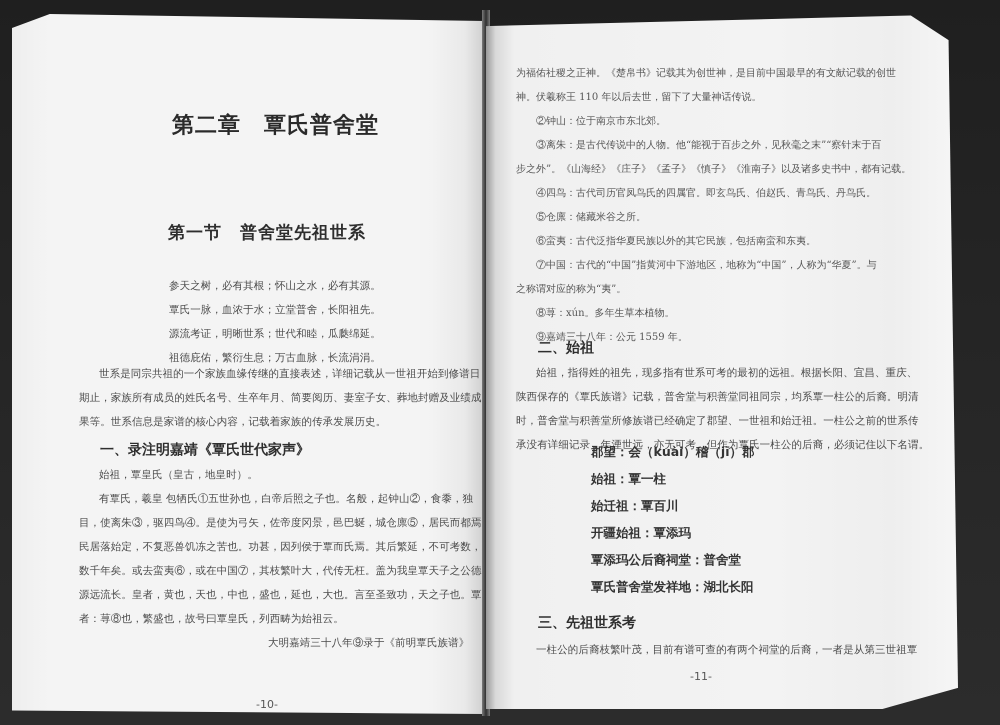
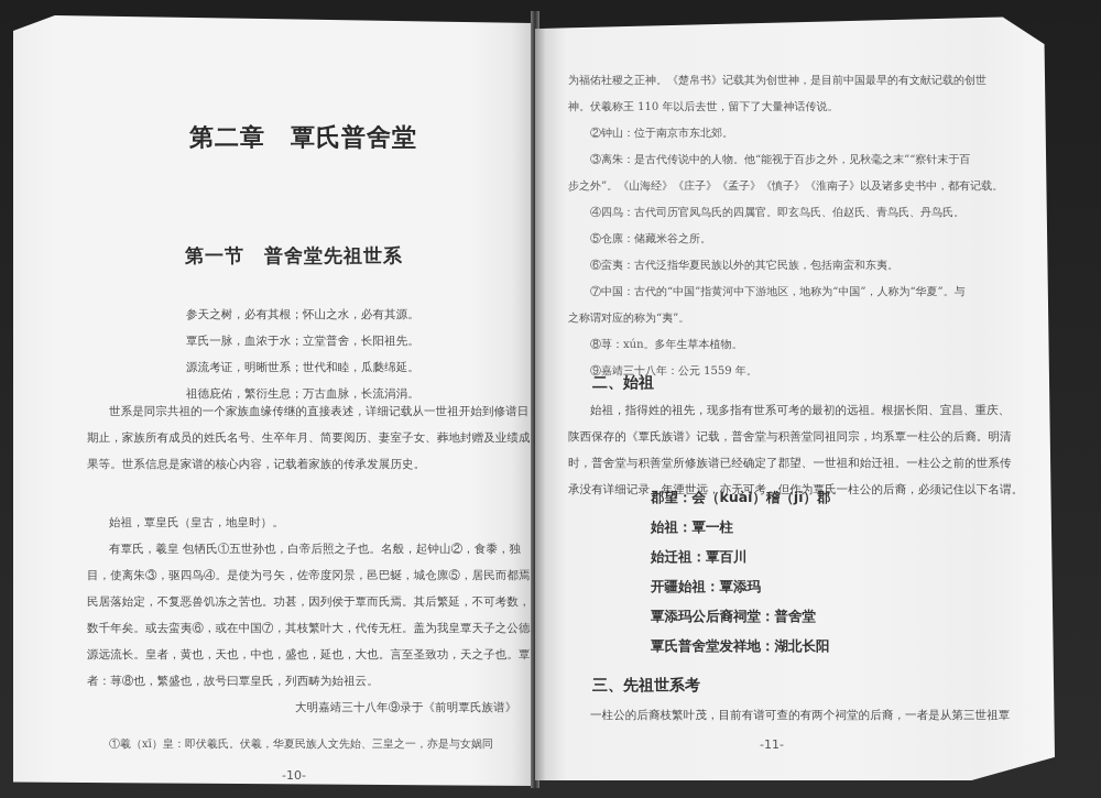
  第二章 覃氏普舍堂
  第一节 普舍堂先祖世系
  参天之树，必有其根；怀山之水，必有其源。
  覃氏一脉，血浓于水；立堂普舍，长阳祖先。
  源流考证，明晰世系；世代和睦，瓜瓞绵延。
  祖德庇佑，繁衍生息；万古血脉，长流涓涓。
  世系是同宗共祖的一个家族血缘传继的直接表述，详细记载从一世祖开始到修谱日
  期止，家族所有成员的姓氏名号、生卒年月、简要阅历、妻室子女、葬地封赠及业绩成
  果等。世系信息是家谱的核心内容，记载着家族的传承发展历史。
- 一、录注明嘉靖《覃氏世代家声》
  始祖，覃皇氏（皇古，地皇时）。
  有覃氏，羲皇 包牺氏①五世孙也，白帝后照之子也。名般，起钟山②，食黍，独
  目，使离朱③，驱四鸟④。是使为弓矢，佐帝度冈景，邑巴蜒，城仓廪⑤，居民而都焉
  民居落始定，不复恶兽饥冻之苦也。功甚，因列侯于覃而氏焉。其后繁延，不可考数，
  数千年矣。或去蛮夷⑥，或在中国⑦，其枝繁叶大，代传无枉。盖为我皇覃天子之公德
  源远流长。皇者，黄也，天也，中也，盛也，延也，大也。言至圣致功，天之子也。覃
  者：荨⑧也，繁盛也，故号曰覃皇氏，列西畴为始祖云。
  大明嘉靖三十八年⑨录于《前明覃氏族谱》
+ ①羲（xī）皇：即伏羲氏。伏羲，华夏民族人文先始、三皇之一，亦是与女娲同
  -10-
  为福佑社稷之正神。《楚帛书》记载其为创世神，是目前中国最早的有文献记载的创世
  神。伏羲称王 110 年以后去世，留下了大量神话传说。
  ②钟山：位于南京市东北郊。
  ③离朱：是古代传说中的人物。他“能视于百步之外，见秋毫之末”“察针末于百
  步之外”。《山海经》《庄子》《孟子》《慎子》《淮南子》以及诸多史书中，都有记载。
  ④四鸟：古代司历官凤鸟氏的四属官。即玄鸟氏、伯赵氏、青鸟氏、丹鸟氏。
  ⑤仓廪：储藏米谷之所。
  ⑥蛮夷：古代泛指华夏民族以外的其它民族，包括南蛮和东夷。
  ⑦中国：古代的“中国”指黄河中下游地区，地称为“中国”，人称为“华夏”。与
  之称谓对应的称为“夷”。
  ⑧荨：xún。多年生草本植物。
  ⑨嘉靖三十八年：公元 1559 年。
  二、始祖
  始祖，指得姓的祖先，现多指有世系可考的最初的远祖。根据长阳、宜昌、重庆、
  陕西保存的《覃氏族谱》记载，普舍堂与积善堂同祖同宗，均系覃一柱公的后裔。明清
  时，普舍堂与积善堂所修族谱已经确定了郡望、一世祖和始迁祖。一柱公之前的世系传
  承没有详细记录，年湮世远，亦无可考。但作为覃氏一柱公的后裔，必须记住以下名谓。
  郡望：会（kuài）稽（jī）郡
  始祖：覃一柱
  始迁祖：覃百川
  开疆始祖：覃添玛
  覃添玛公后裔祠堂：普舍堂
  覃氏普舍堂发祥地：湖北长阳
  三、先祖世系考
  一柱公的后裔枝繁叶茂，目前有谱可查的有两个祠堂的后裔，一者是从第三世祖覃
  -11-
